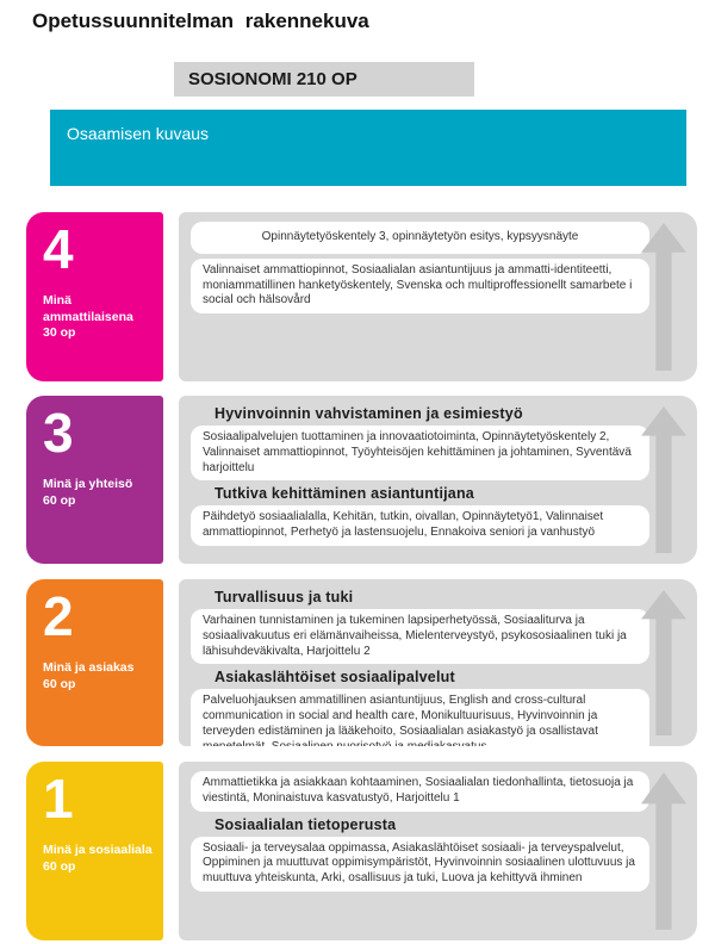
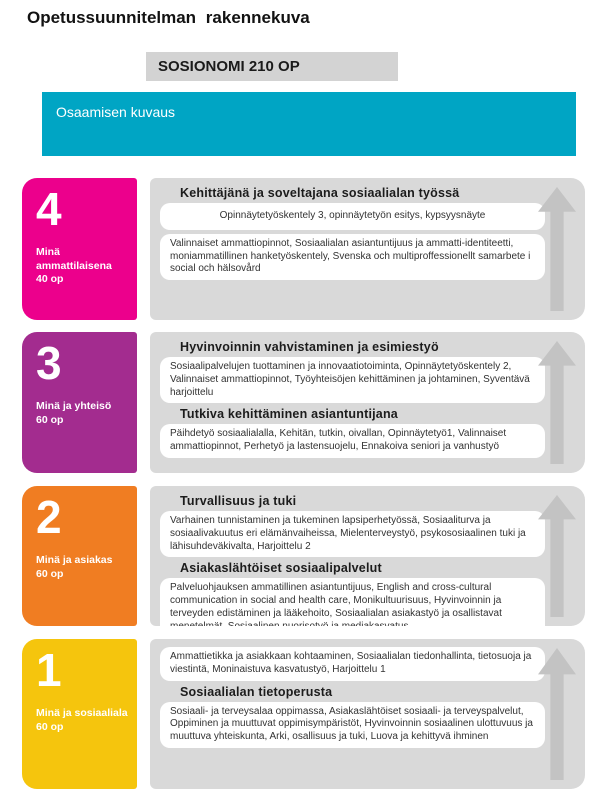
  Opetussuunnitelman rakennekuva
  SOSIONOMI 210 OP
  Osaamisen kuvaus
  4
  Minä ammattilaisena
- 30 op
+ 40 op
+ Kehittäjänä ja soveltajana sosiaalialan työssä
  Opinnäytetyöskentely 3, opinnäytetyön esitys, kypsyysnäyte
  Valinnaiset ammattiopinnot, Sosiaalialan asiantuntijuus ja ammatti-identiteetti, moniammatillinen hanketyöskentely, Svenska och multiproffessionellt samarbete i social och hälsovård
  3
  Minä ja yhteisö
  60 op
  Hyvinvoinnin vahvistaminen ja esimiestyö
  Sosiaalipalvelujen tuottaminen ja innovaatiotoiminta, Opinnäytetyöskentely 2, Valinnaiset ammattiopinnot, Työyhteisöjen kehittäminen ja johtaminen, Syventävä harjoittelu
  Tutkiva kehittäminen asiantuntijana
  Päihdetyö sosiaalialalla, Kehitän, tutkin, oivallan, Opinnäytetyö1, Valinnaiset ammattiopinnot, Perhetyö ja lastensuojelu, Ennakoiva seniori ja vanhustyö
  2
  Minä ja asiakas
  60 op
  Turvallisuus ja tuki
  Varhainen tunnistaminen ja tukeminen lapsiperhetyössä, Sosiaaliturva ja sosiaalivakuutus eri elämänvaiheissa, Mielenterveystyö, psykososiaalinen tuki ja lähisuhdeväkivalta, Harjoittelu 2
  Asiakaslähtöiset sosiaalipalvelut
  Palveluohjauksen ammatillinen asiantuntijuus, English and cross-cultural communication in social and health care, Monikultuurisuus, Hyvinvoinnin ja terveyden edistäminen ja lääkehoito, Sosiaalialan asiakastyö ja osallistavat
  1
  Minä ja sosiaaliala
  60 op
  Ammattietikka ja asiakkaan kohtaaminen, Sosiaalialan tiedonhallinta, tietosuoja ja viestintä, Moninaistuva kasvatustyö, Harjoittelu 1
  Sosiaalialan tietoperusta
  Sosiaali- ja terveysalaa oppimassa, Asiakaslähtöiset sosiaali- ja terveyspalvelut, Oppiminen ja muuttuvat oppimisympäristöt, Hyvinvoinnin sosiaalinen ulottuvuus ja muuttuva yhteiskunta, Arki, osallisuus ja tuki, Luova ja kehittyvä ihminen
